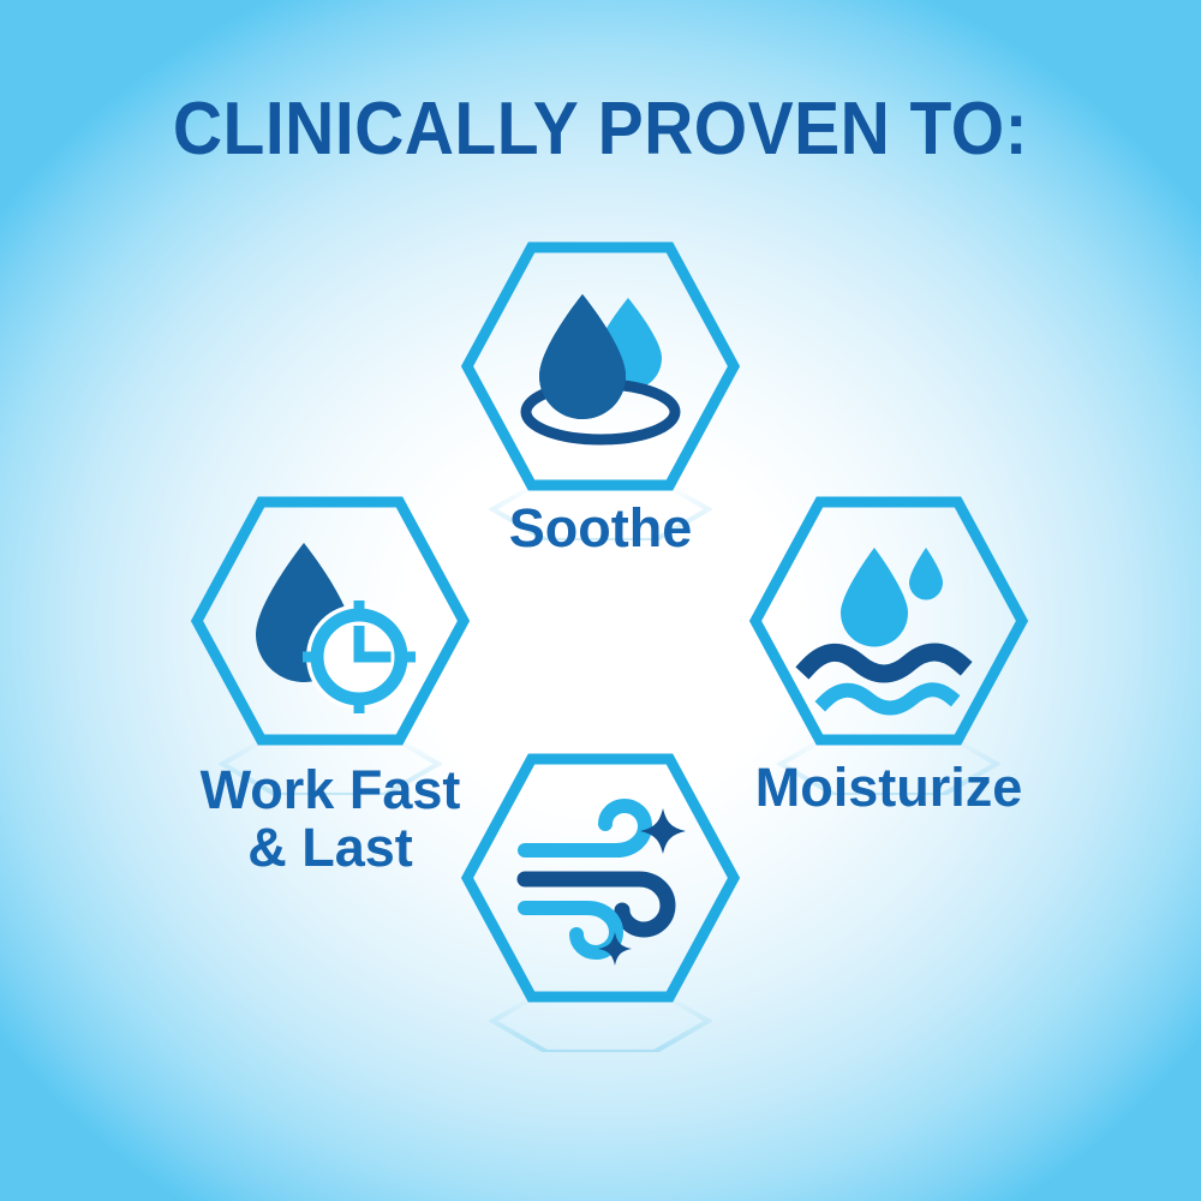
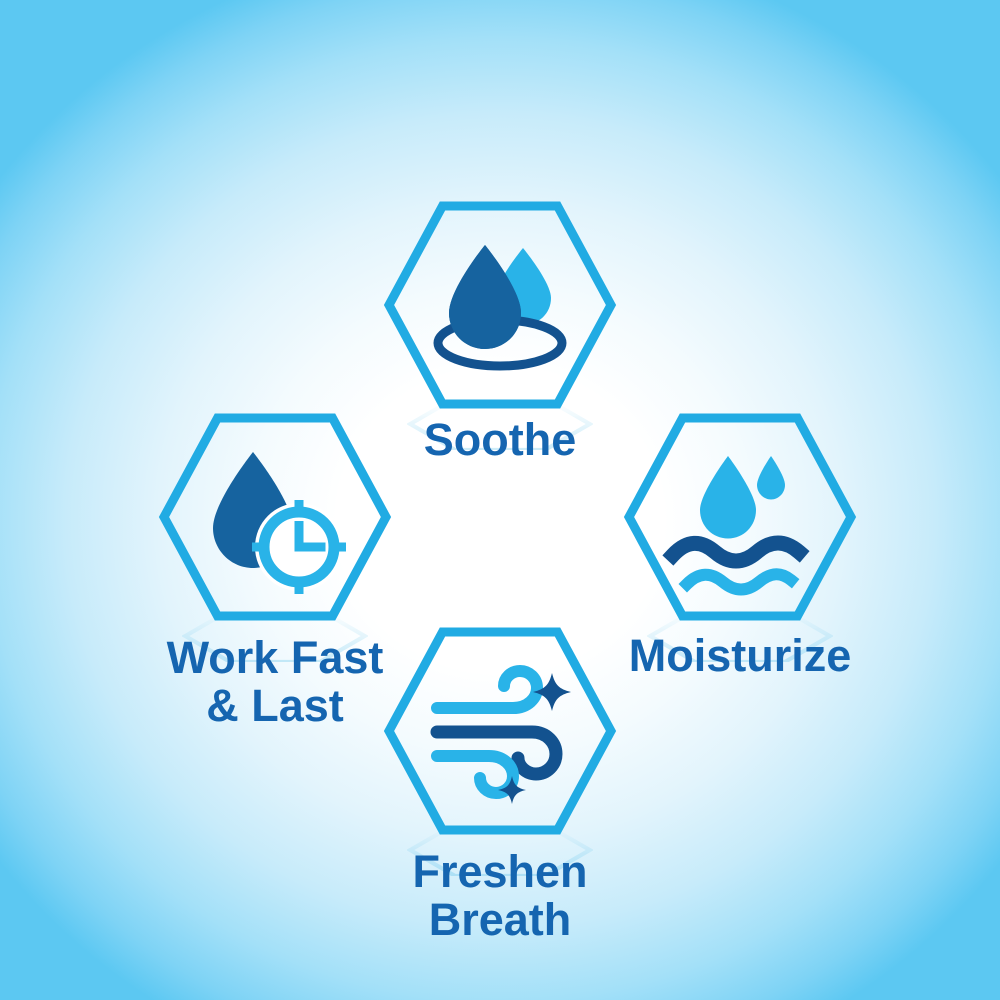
- CLINICALLY PROVEN TO:
  Soothe
  Work Fast
  & Last
  Moisturize
+ Freshen
+ Breath
